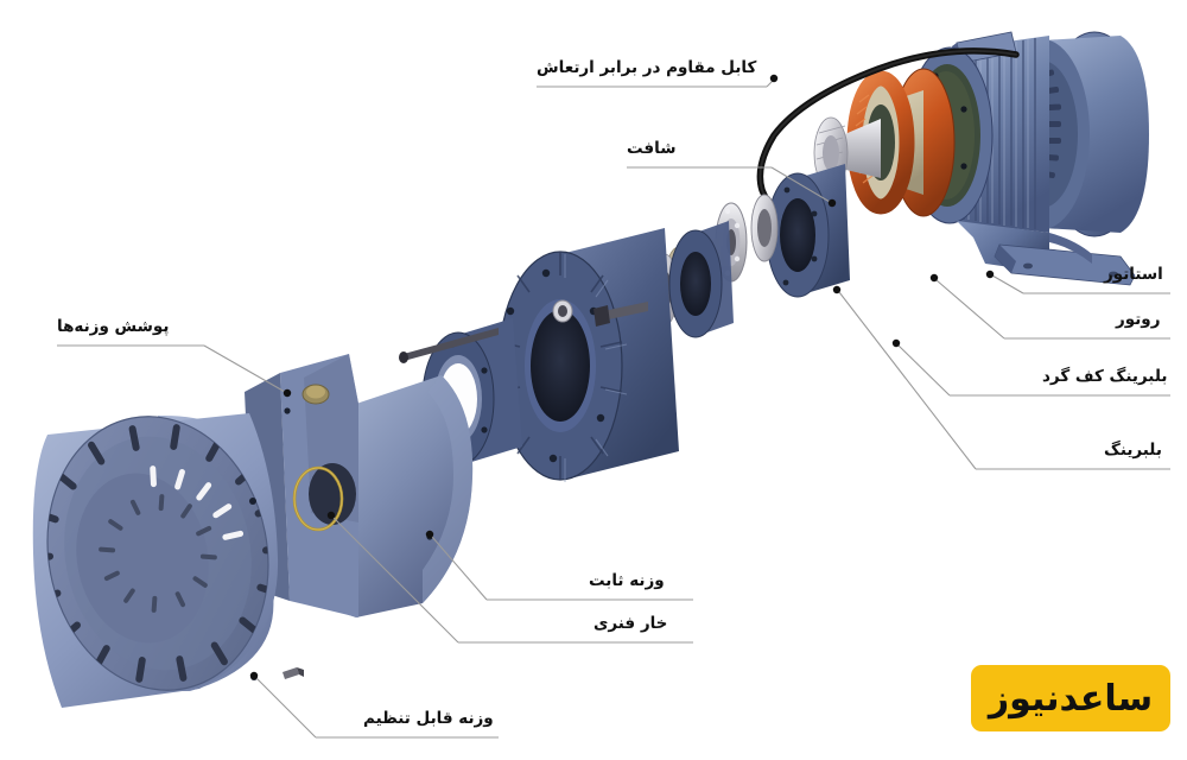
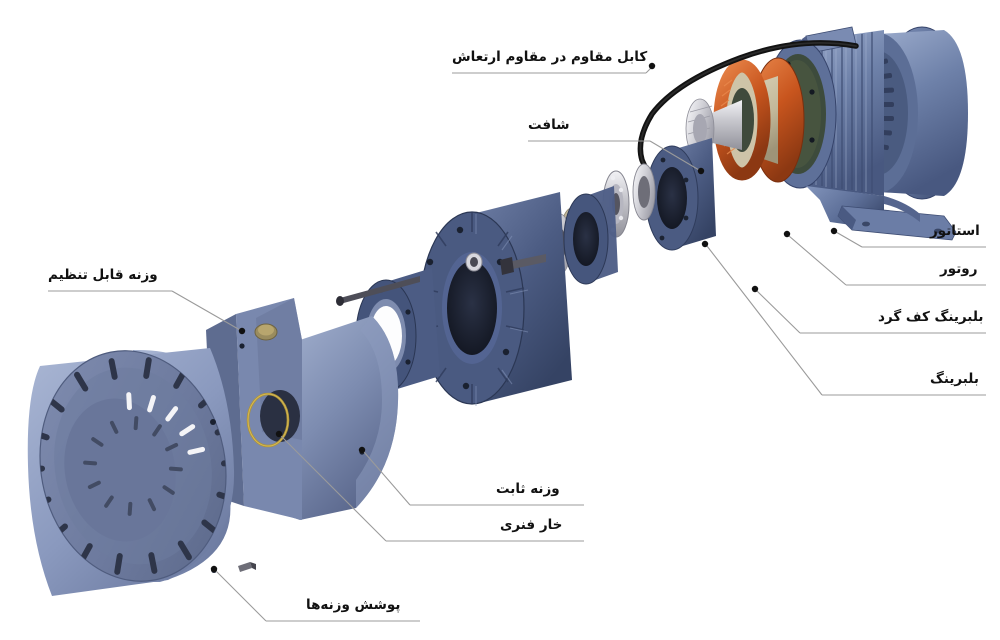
- کابل مقاوم در برابر ارتعاش
+ کابل مقاوم در مقاوم ارتعاش
  شافت
  استاتور
  روتور
  بلبرینگ کف گرد
  بلبرینگ
- پوشش وزنه‌ها
+ وزنه قابل تنظیم
  وزنه ثابت
  خار فنری
- وزنه قابل تنظیم
+ پوشش وزنه‌ها
- ساعدنیوز
